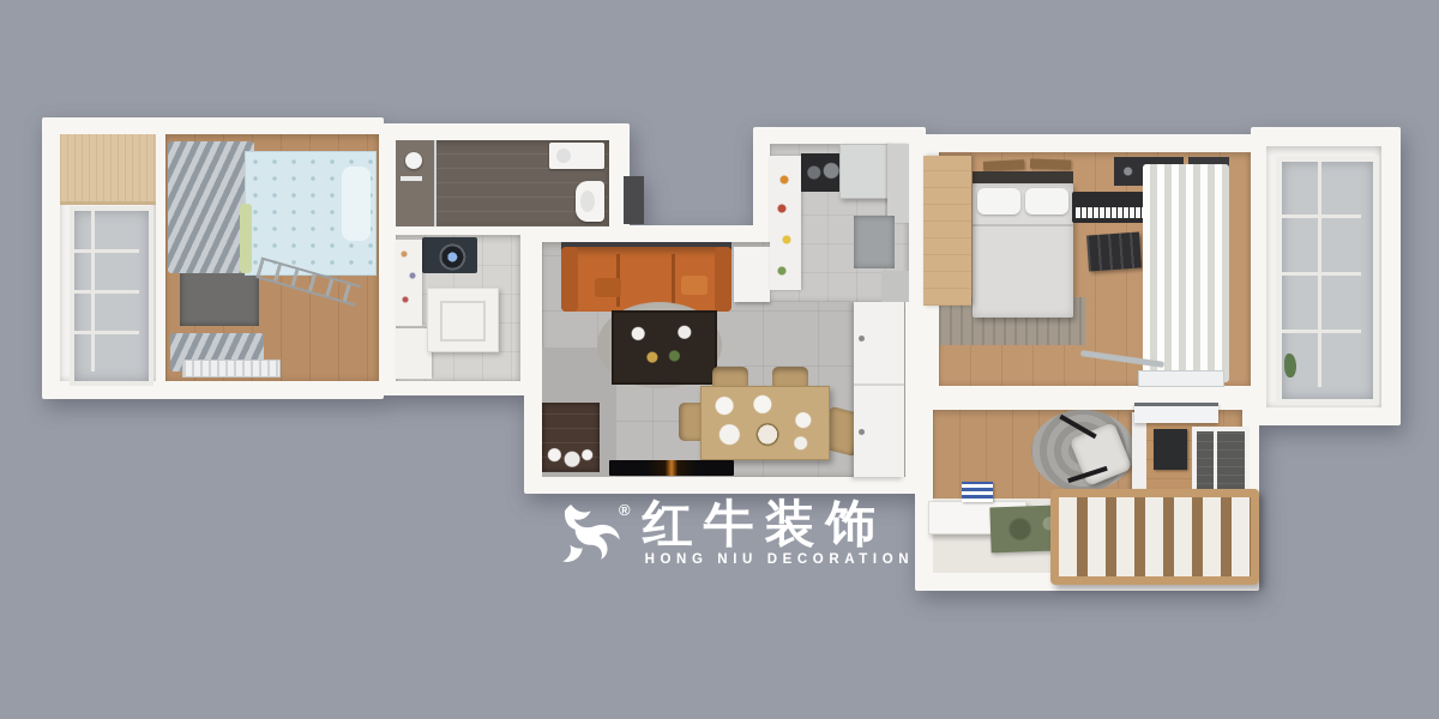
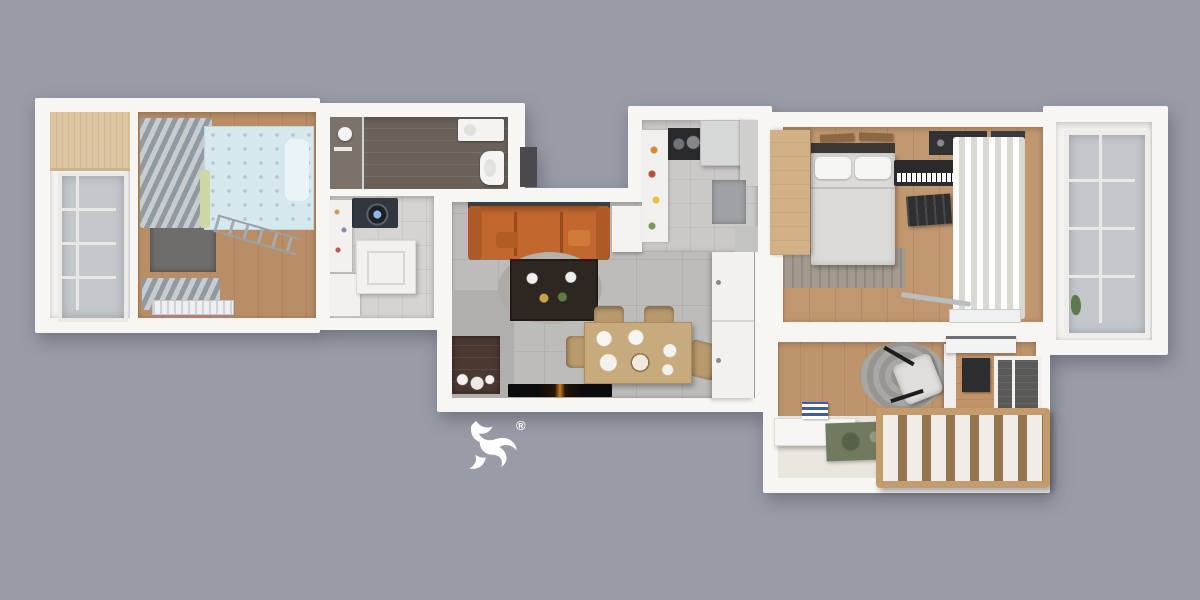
  ®
- 红牛装饰
- HONG NIU DECORATION
